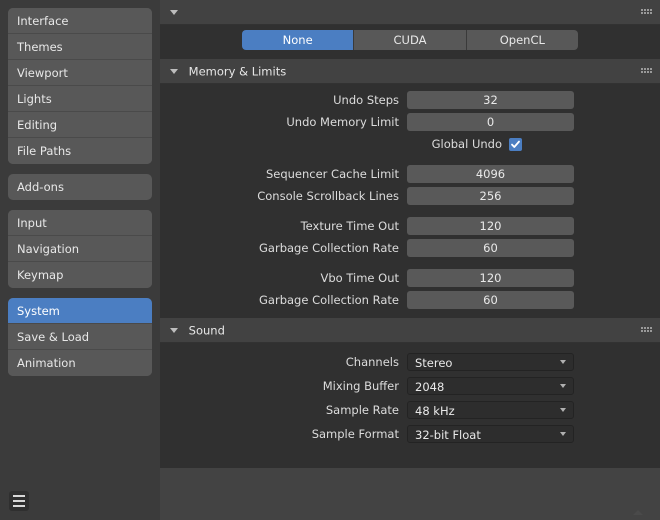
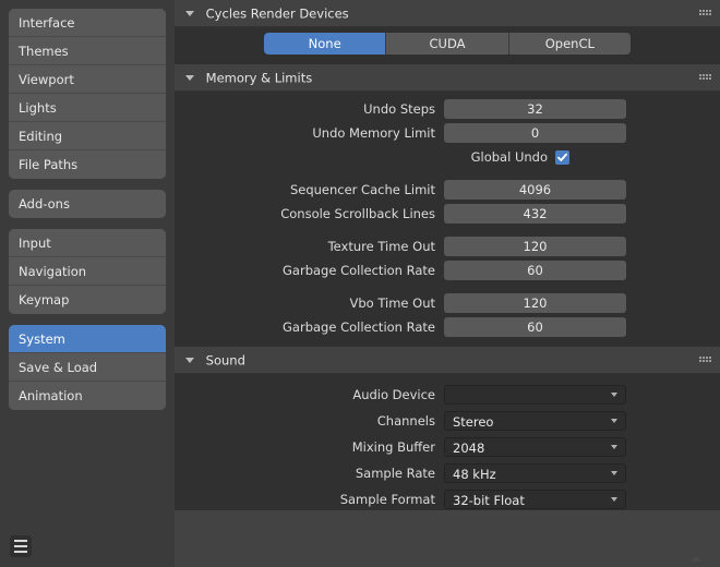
  Interface
  Themes
  Viewport
  Lights
  Editing
  File Paths
  Add-ons
  Input
  Navigation
  Keymap
  System
  Save & Load
  Animation
+ Cycles Render Devices
  None
  CUDA
  OpenCL
  Memory & Limits
  Undo Steps
  32
  Undo Memory Limit
  0
  Global Undo
  Sequencer Cache Limit
  4096
  Console Scrollback Lines
- 256
+ 432
  Texture Time Out
  120
  Garbage Collection Rate
  60
  Vbo Time Out
  120
  Garbage Collection Rate
  60
  Sound
+ Audio Device
  Channels
  Stereo
  Mixing Buffer
  2048
  Sample Rate
  48 kHz
  Sample Format
  32-bit Float
